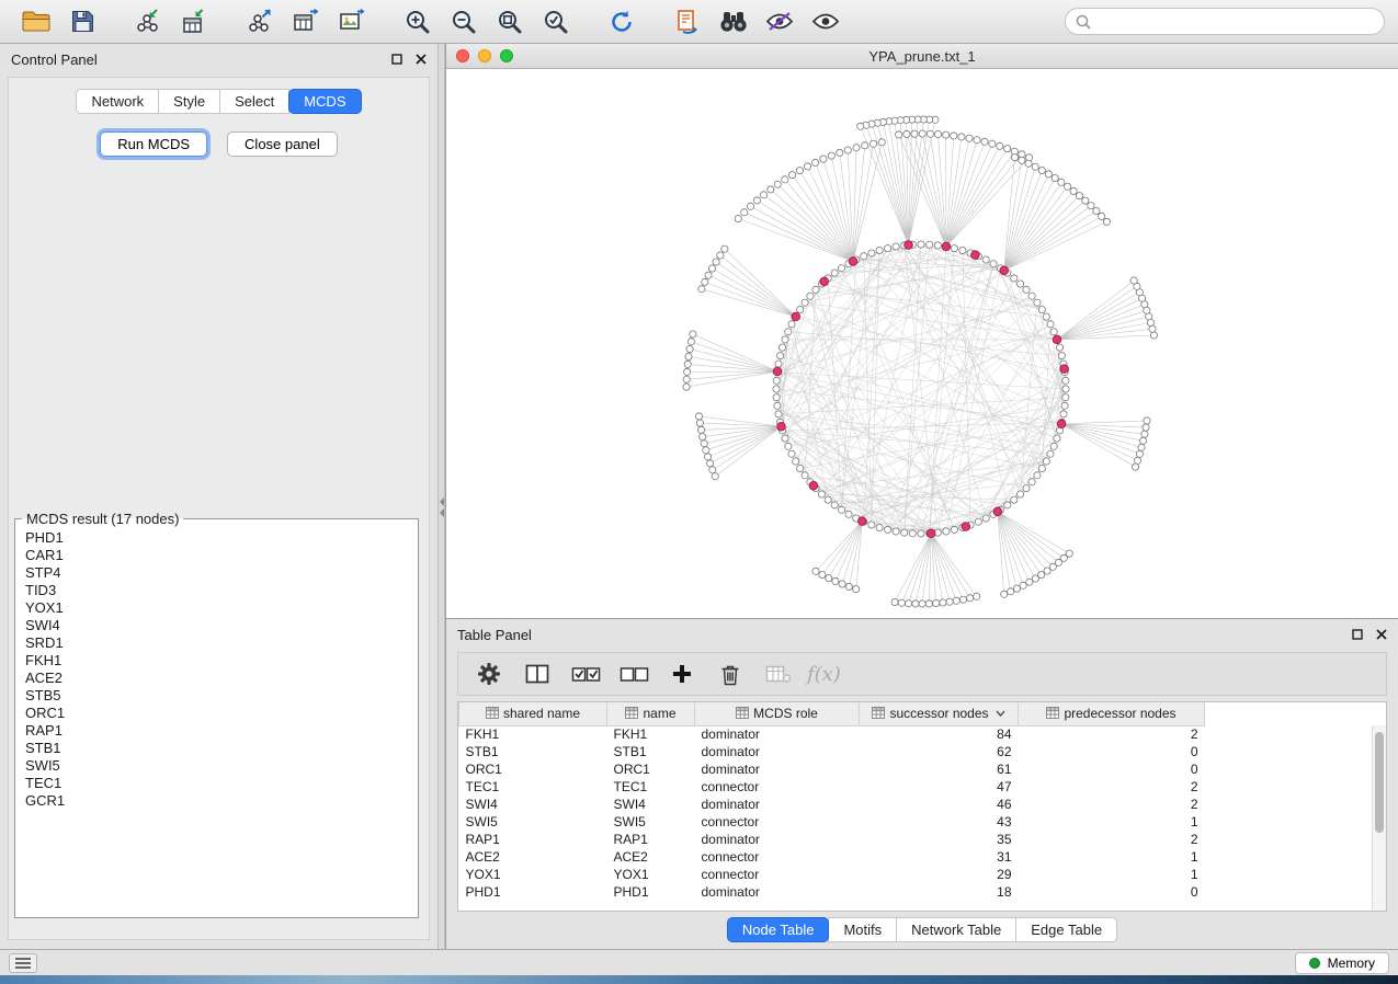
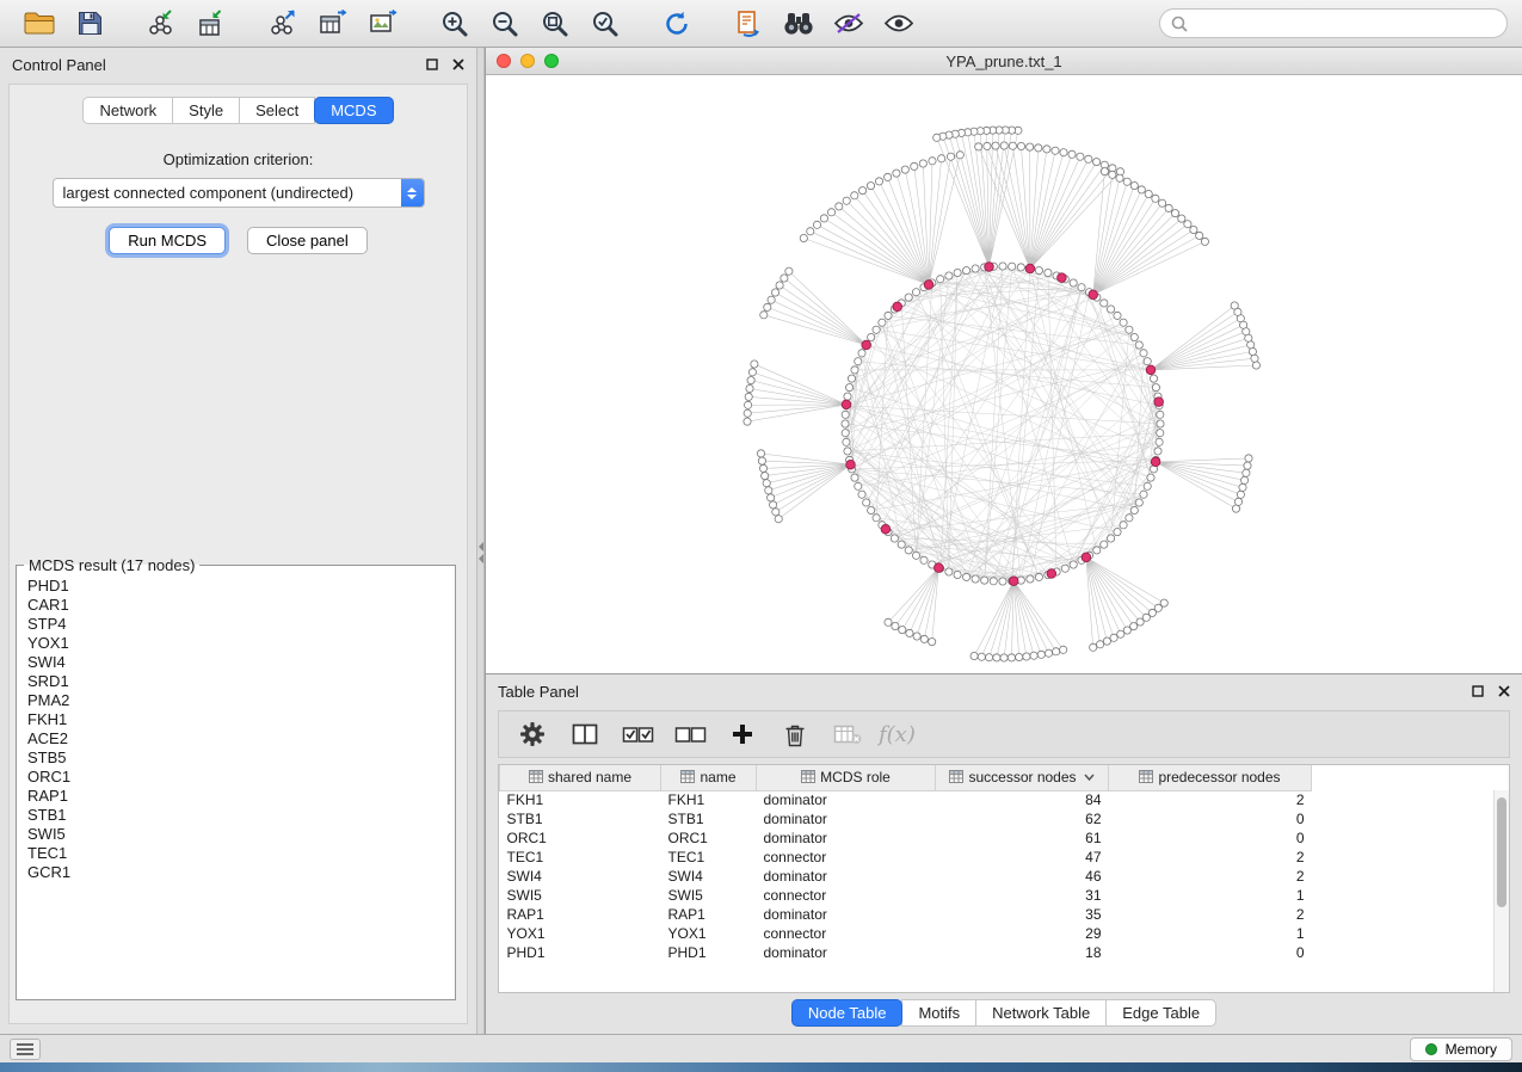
  Control Panel
  Network
  Style
  Select
  MCDS
+ Optimization criterion:
+ largest connected component (undirected)
  Run MCDS
  Close panel
  MCDS result (17 nodes)
  PHD1
  CAR1
  STP4
- TID3
  YOX1
  SWI4
  SRD1
+ PMA2
  FKH1
  ACE2
  STB5
  ORC1
  RAP1
  STB1
  SWI5
  TEC1
  GCR1
  YPA_prune.txt_1
  Table Panel
  f(x)
  shared name	name	MCDS role	successor nodes	predecessor nodes
  FKH1	FKH1	dominator	84	2
  STB1	STB1	dominator	62	0
  ORC1	ORC1	dominator	61	0
  TEC1	TEC1	connector	47	2
  SWI4	SWI4	dominator	46	2
- SWI5	SWI5	connector	43	1
+ SWI5	SWI5	connector	31	1
  RAP1	RAP1	dominator	35	2
- ACE2	ACE2	connector	31	1
  YOX1	YOX1	connector	29	1
  PHD1	PHD1	dominator	18	0
  Node Table
  Motifs
  Network Table
  Edge Table
  Memory
